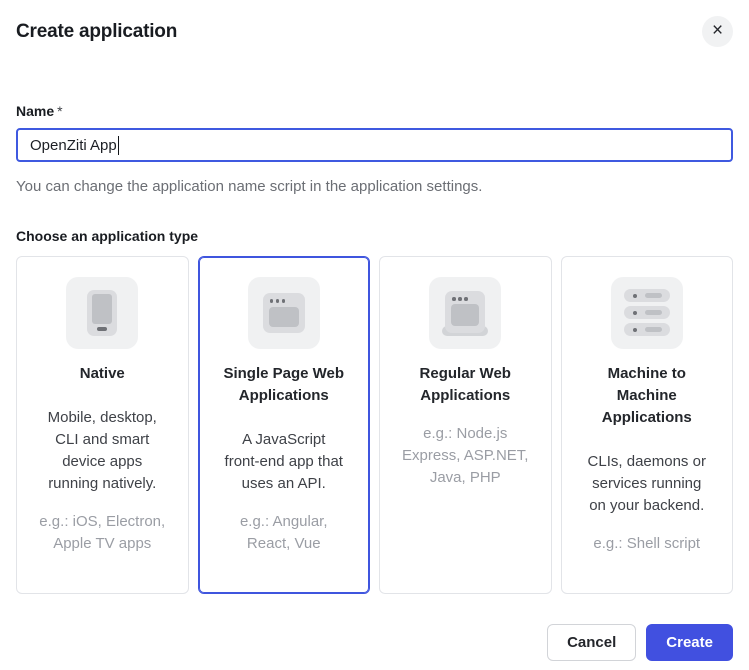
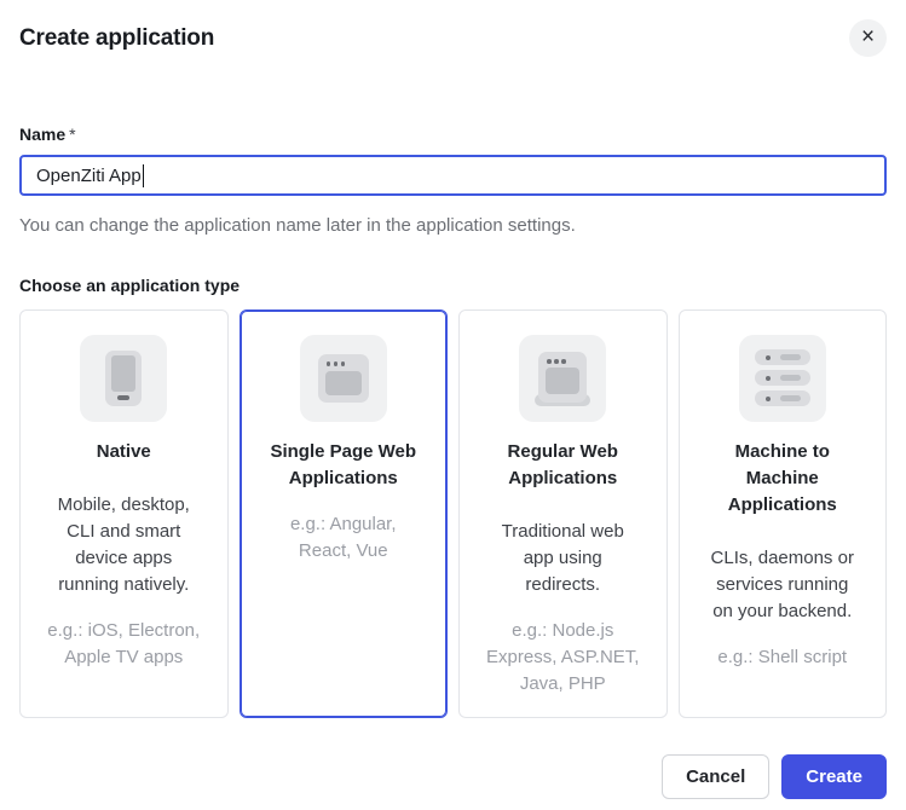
  Create application
  ×
  Name *
  OpenZiti App
- You can change the application name script in the application settings.
+ You can change the application name later in the application settings.
  Choose an application type
  Native
  Mobile, desktop,
  CLI and smart
  device apps
  running natively.
  e.g.: iOS, Electron,
  Apple TV apps
  Single Page Web
  Applications
- A JavaScript
- front-end app that
- uses an API.
  e.g.: Angular,
  React, Vue
  Regular Web
  Applications
+ Traditional web
+ app using
+ redirects.
  e.g.: Node.js
  Express, ASP.NET,
  Java, PHP
  Machine to
  Machine
  Applications
  CLIs, daemons or
  services running
  on your backend.
  e.g.: Shell script
  Cancel
  Create
